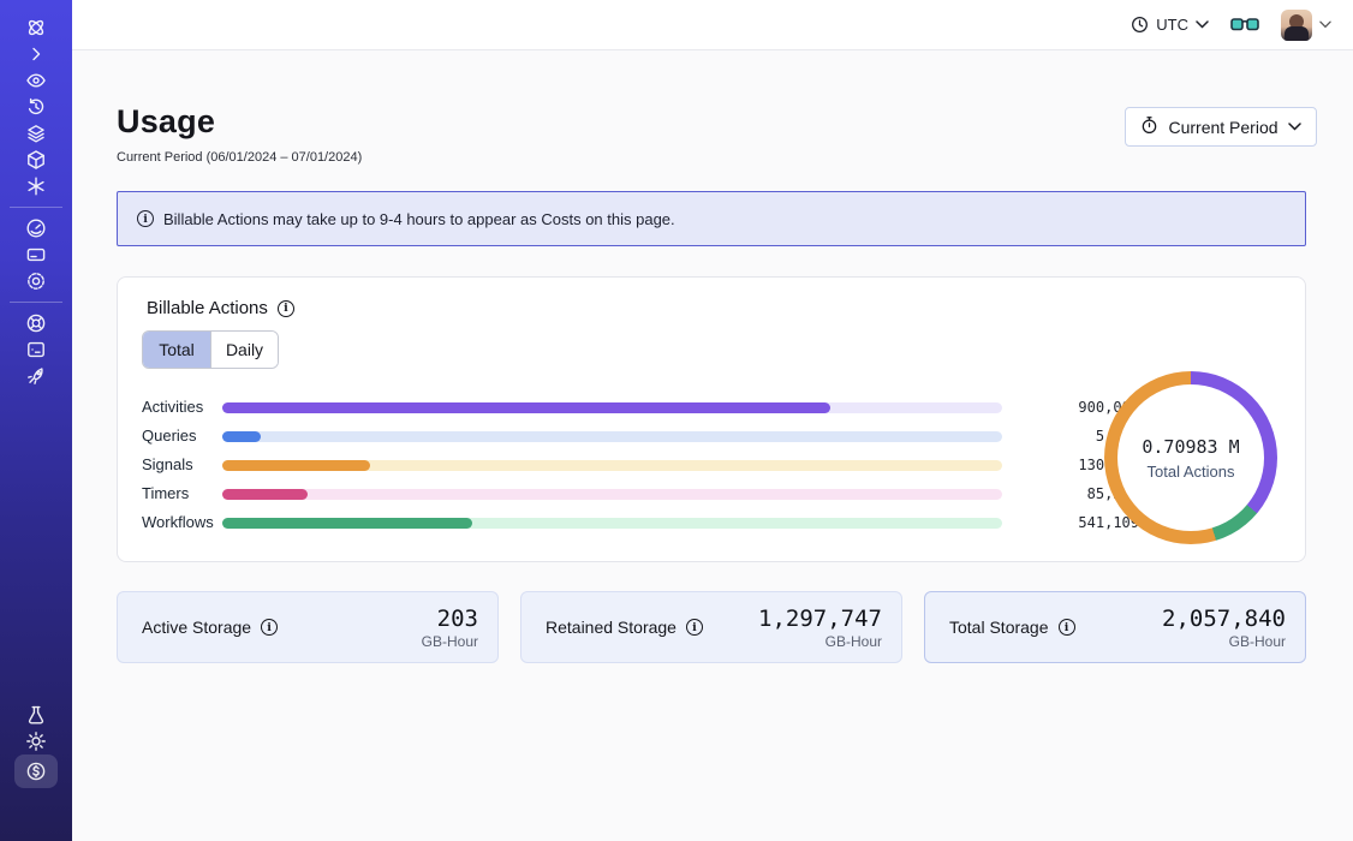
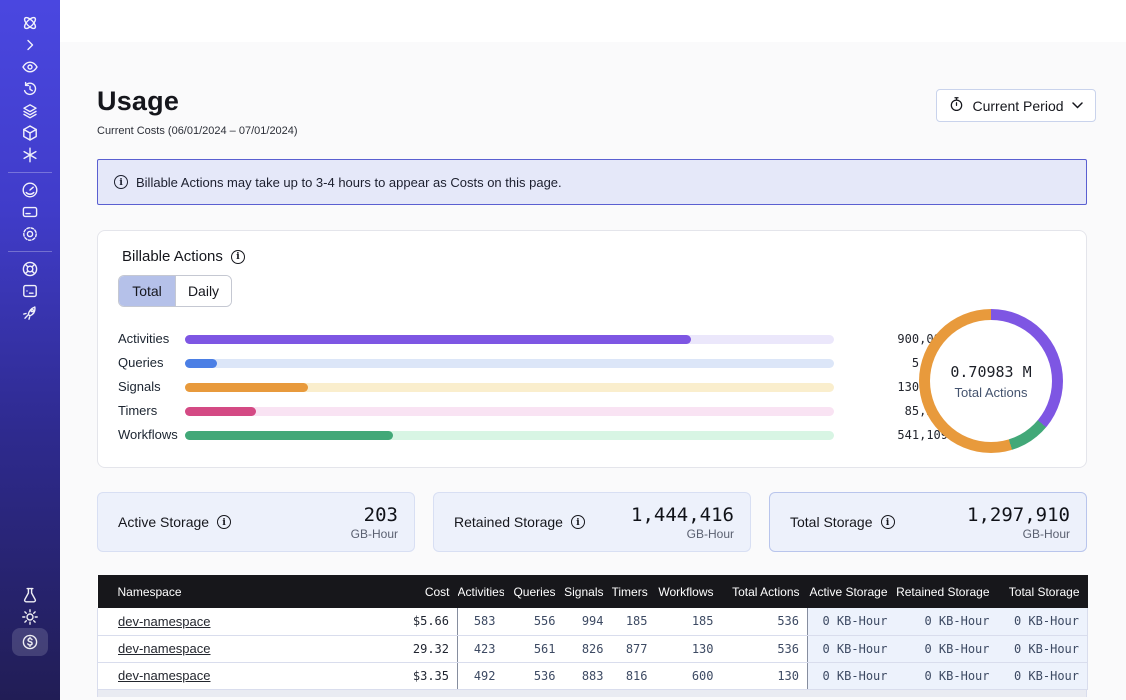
- UTC
  Usage
- Current Period (06/01/2024 – 07/01/2024)
+ Current Costs (06/01/2024 – 07/01/2024)
  Current Period
  i
- Billable Actions may take up to 9-4 hours to appear as Costs on this page.
+ Billable Actions may take up to 3-4 hours to appear as Costs on this page.
  Billable Actions
  i
  Total
  Daily
  Activities
  900,0
  Queries
  Signals
  Timers
  Workflows
  541,10
  0.70983 M
  Total Actions
  Active Storage
  i
  203
  GB-Hour
  Retained Storage
  i
- 1,297,747
+ 1,444,416
  GB-Hour
  Total Storage
  i
- 2,057,840
+ 1,297,910
  GB-Hour
+ Namespace	Cost	Activities	Queries	Signals	Timers	Workflows	Total Actions	Active Storage	Retained Storage	Total Storage
+ dev-namespace	$5.66	583	556	994	185	185	536	0 KB-Hour	0 KB-Hour	0 KB-Hour
+ dev-namespace	29.32	423	561	826	877	130	536	0 KB-Hour	0 KB-Hour	0 KB-Hour
+ dev-namespace	$3.35	492	536	883	816	600	130	0 KB-Hour	0 KB-Hour	0 KB-Hour
